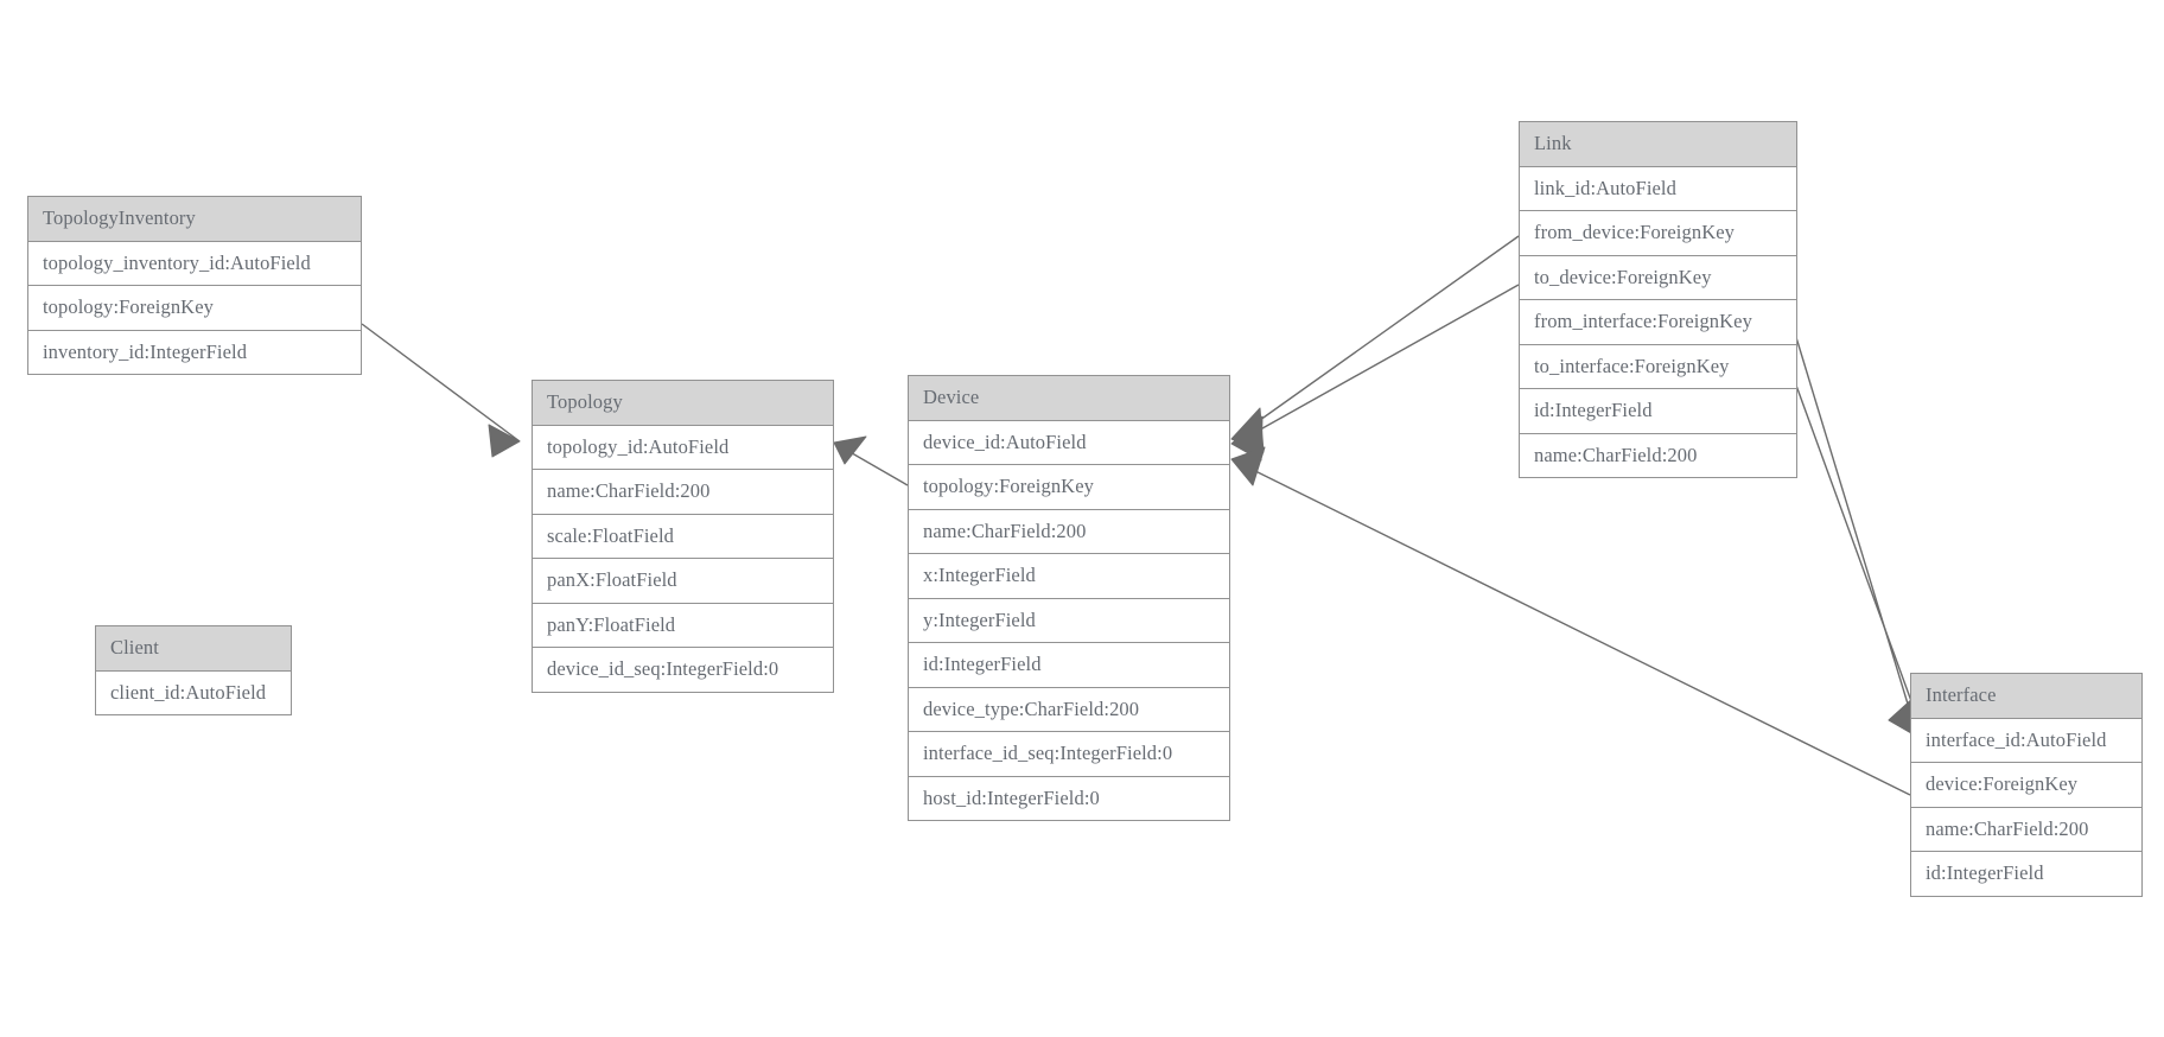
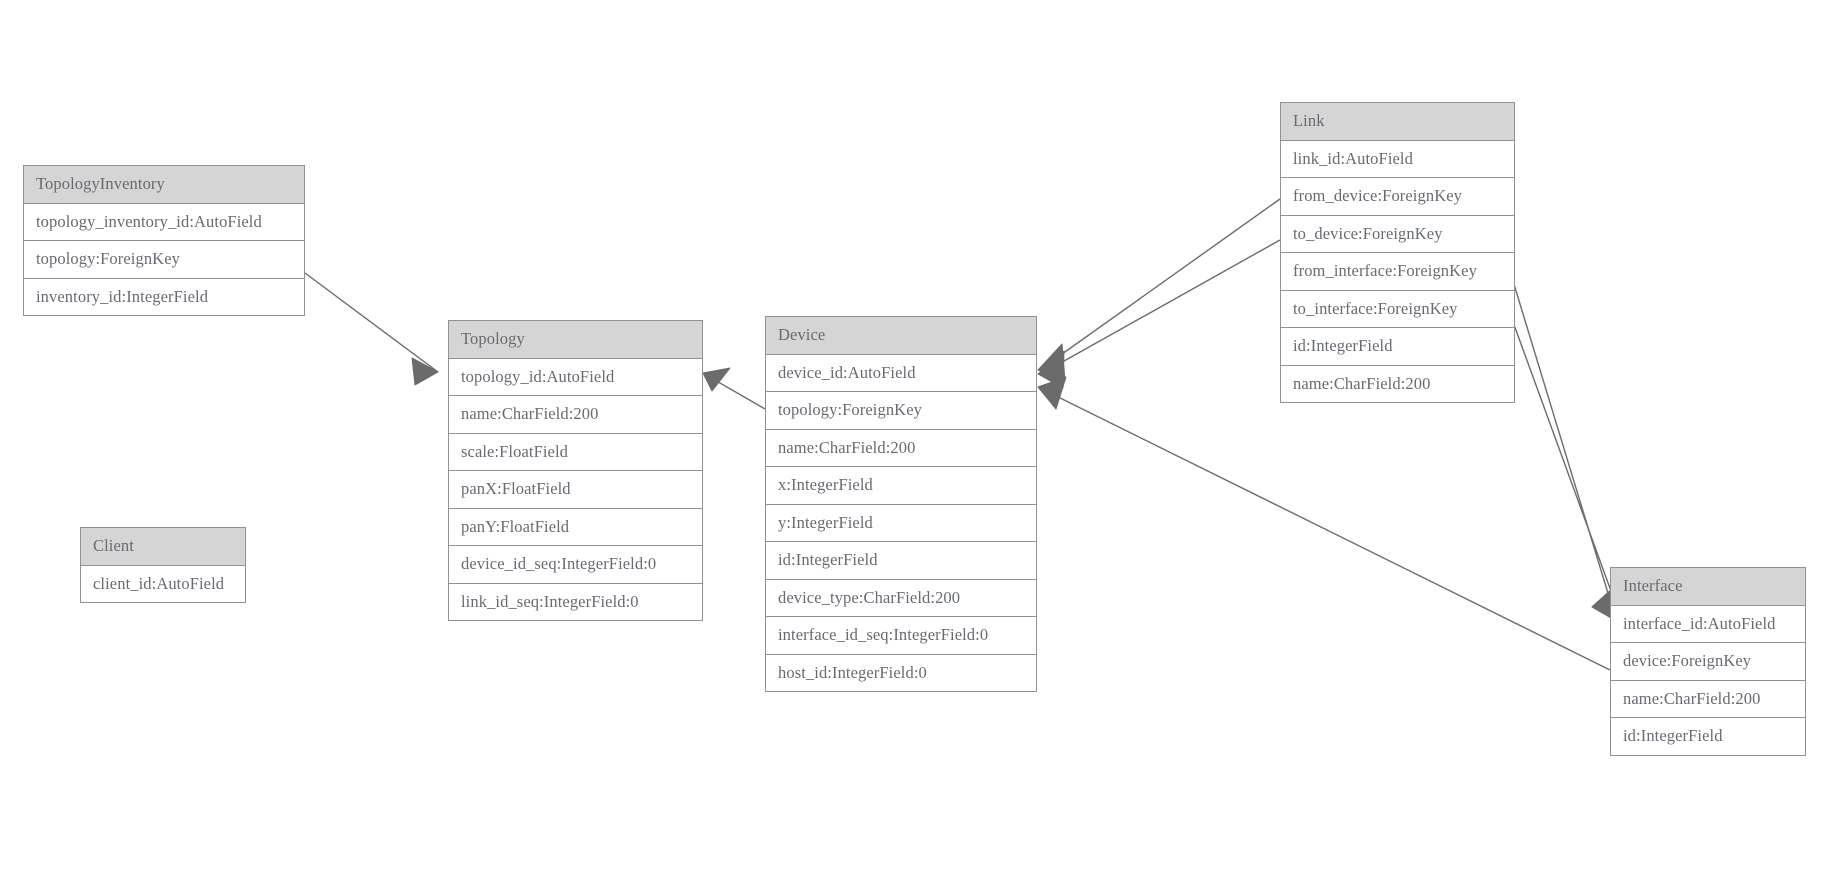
  TopologyInventory
  topology_inventory_id:AutoField
  topology:ForeignKey
  inventory_id:IntegerField
  Client
  client_id:AutoField
  Topology
  topology_id:AutoField
  name:CharField:200
  scale:FloatField
  panX:FloatField
  panY:FloatField
  device_id_seq:IntegerField:0
+ link_id_seq:IntegerField:0
  Device
  device_id:AutoField
  topology:ForeignKey
  name:CharField:200
  x:IntegerField
  y:IntegerField
  id:IntegerField
  device_type:CharField:200
  interface_id_seq:IntegerField:0
  host_id:IntegerField:0
  Link
  link_id:AutoField
  from_device:ForeignKey
  to_device:ForeignKey
  from_interface:ForeignKey
  to_interface:ForeignKey
  id:IntegerField
  name:CharField:200
  Interface
  interface_id:AutoField
  device:ForeignKey
  name:CharField:200
  id:IntegerField
